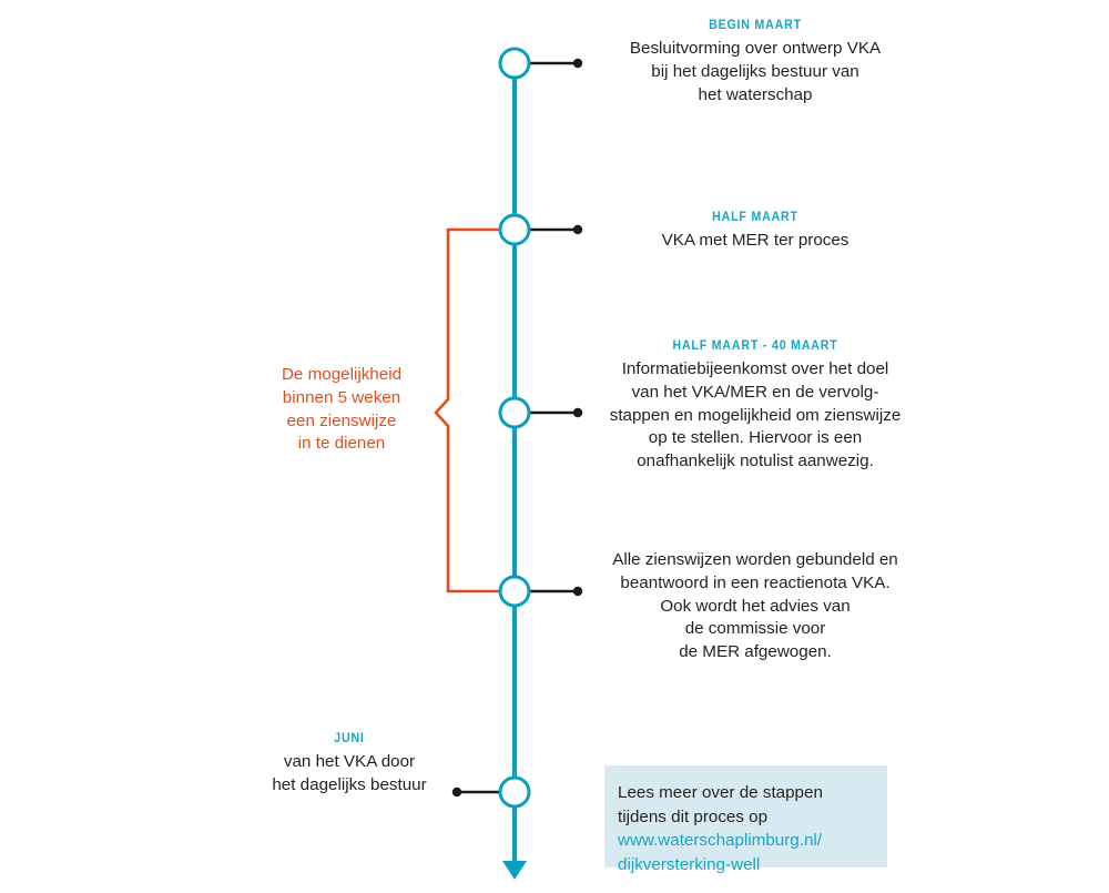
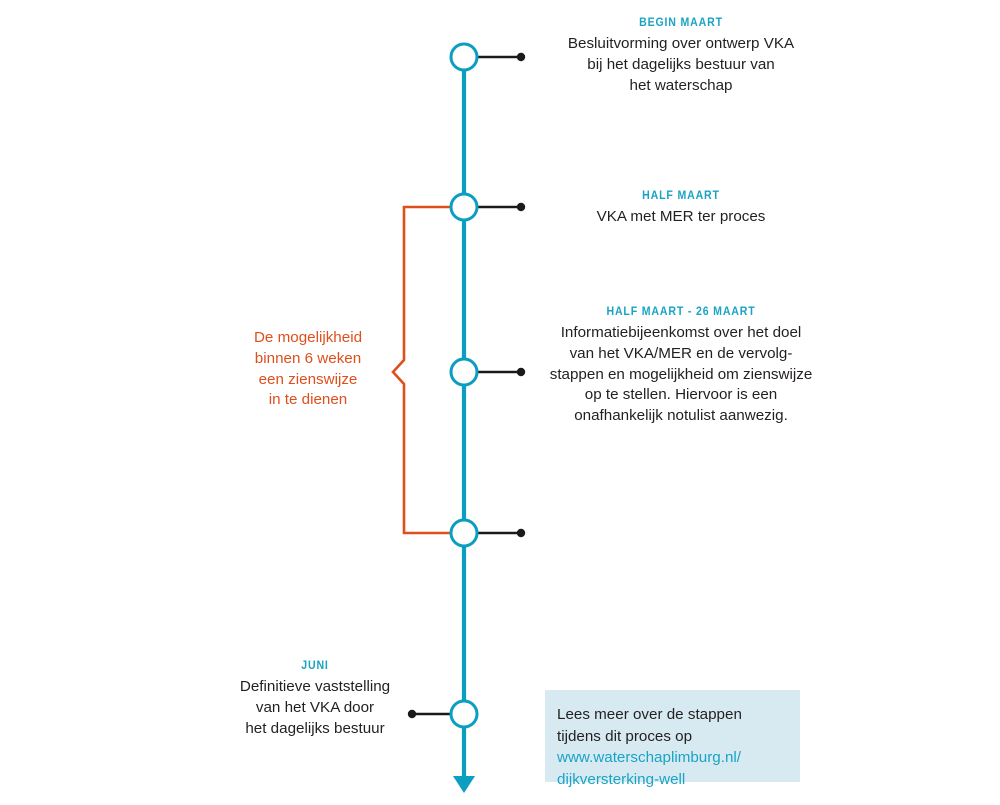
  BEGIN MAART
  Besluitvorming over ontwerp VKA
  bij het dagelijks bestuur van
  het waterschap
  HALF MAART
  VKA met MER ter proces
- HALF MAART - 40 MAART
+ HALF MAART - 26 MAART
  Informatiebijeenkomst over het doel
  van het VKA/MER en de vervolg-
  stappen en mogelijkheid om zienswijze
  op te stellen. Hiervoor is een
  onafhankelijk notulist aanwezig.
- Alle zienswijzen worden gebundeld en
- beantwoord in een reactienota VKA.
- Ook wordt het advies van
- de commissie voor
- de MER afgewogen.
  JUNI
+ Definitieve vaststelling
  van het VKA door
  het dagelijks bestuur
  De mogelijkheid
- binnen 5 weken
+ binnen 6 weken
  een zienswijze
  in te dienen
  Lees meer over de stappen
  tijdens dit proces op
  www.waterschaplimburg.nl/
  dijkversterking-well
